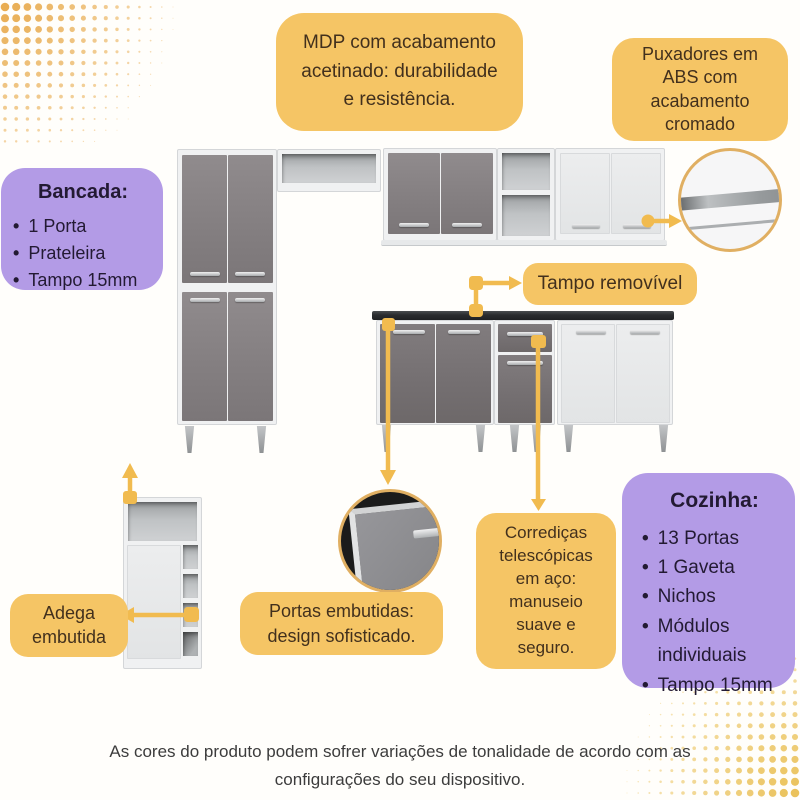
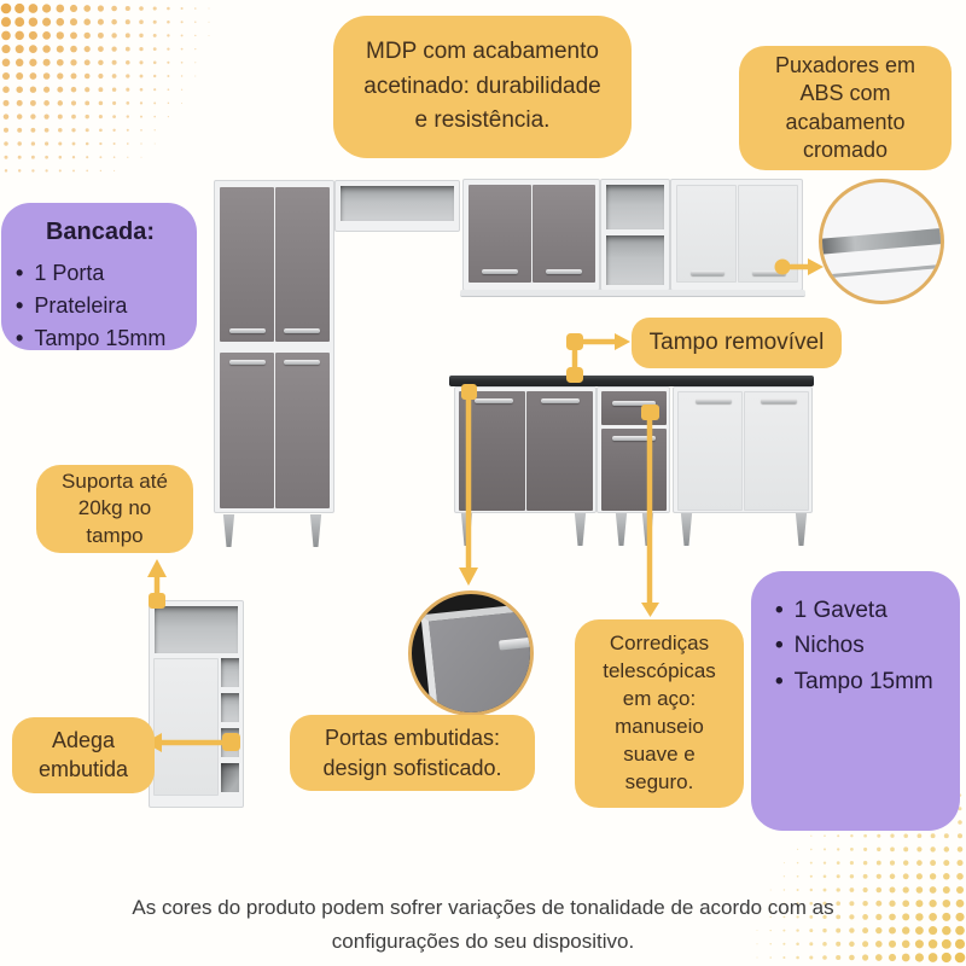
  MDP com acabamento acetinado: durabilidade e resistência.
  Puxadores em ABS com acabamento cromado
  Bancada:
  1 Porta
  Prateleira
  Tampo 15mm
  Tampo removível
+ Suporta até 20kg no tampo
  Adega embutida
  Portas embutidas: design sofisticado.
  Corrediças telescópicas em aço: manuseio suave e seguro.
- Cozinha:
- 13 Portas
  1 Gaveta
  Nichos
- Módulos individuais
  Tampo 15mm
  As cores do produto podem sofrer variações de tonalidade de acordo com as configurações do seu dispositivo.
